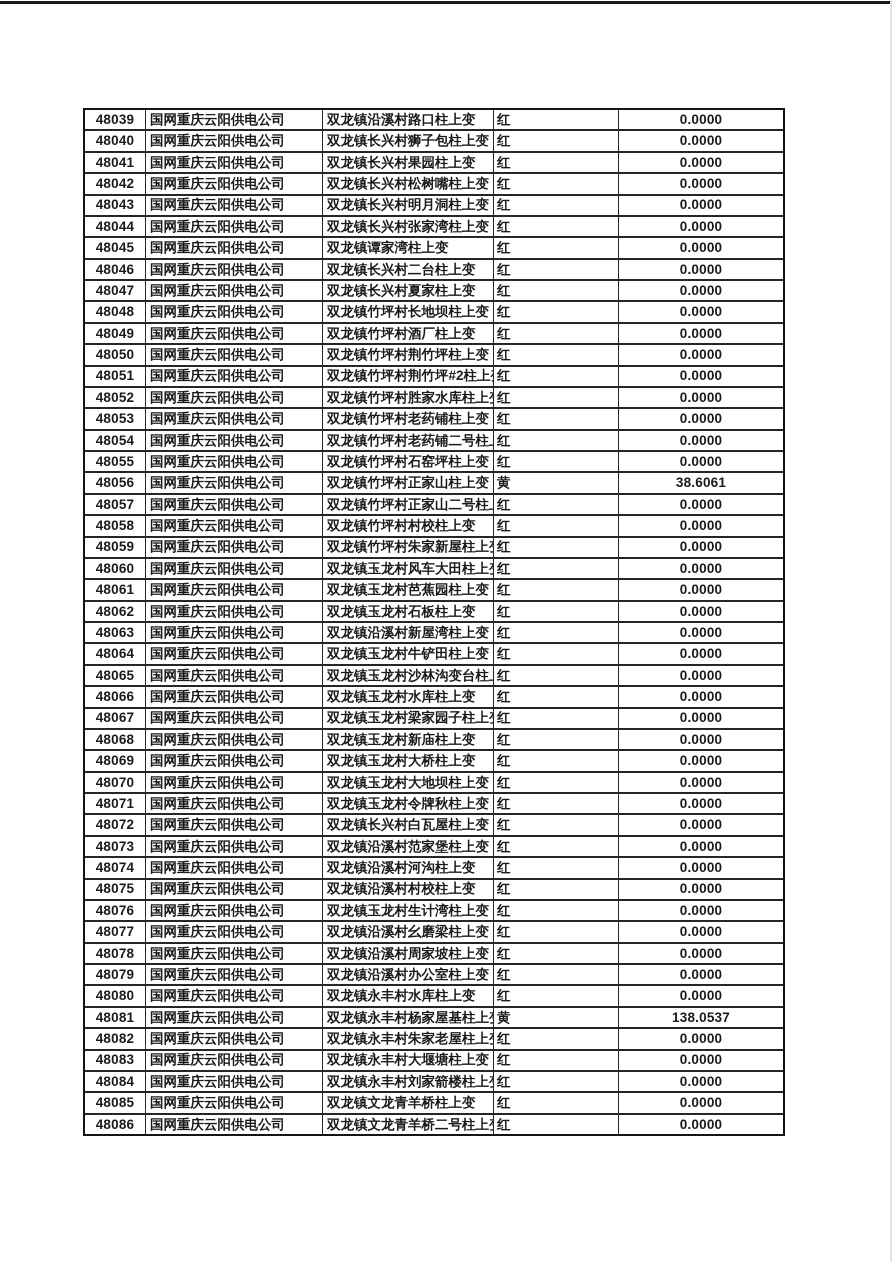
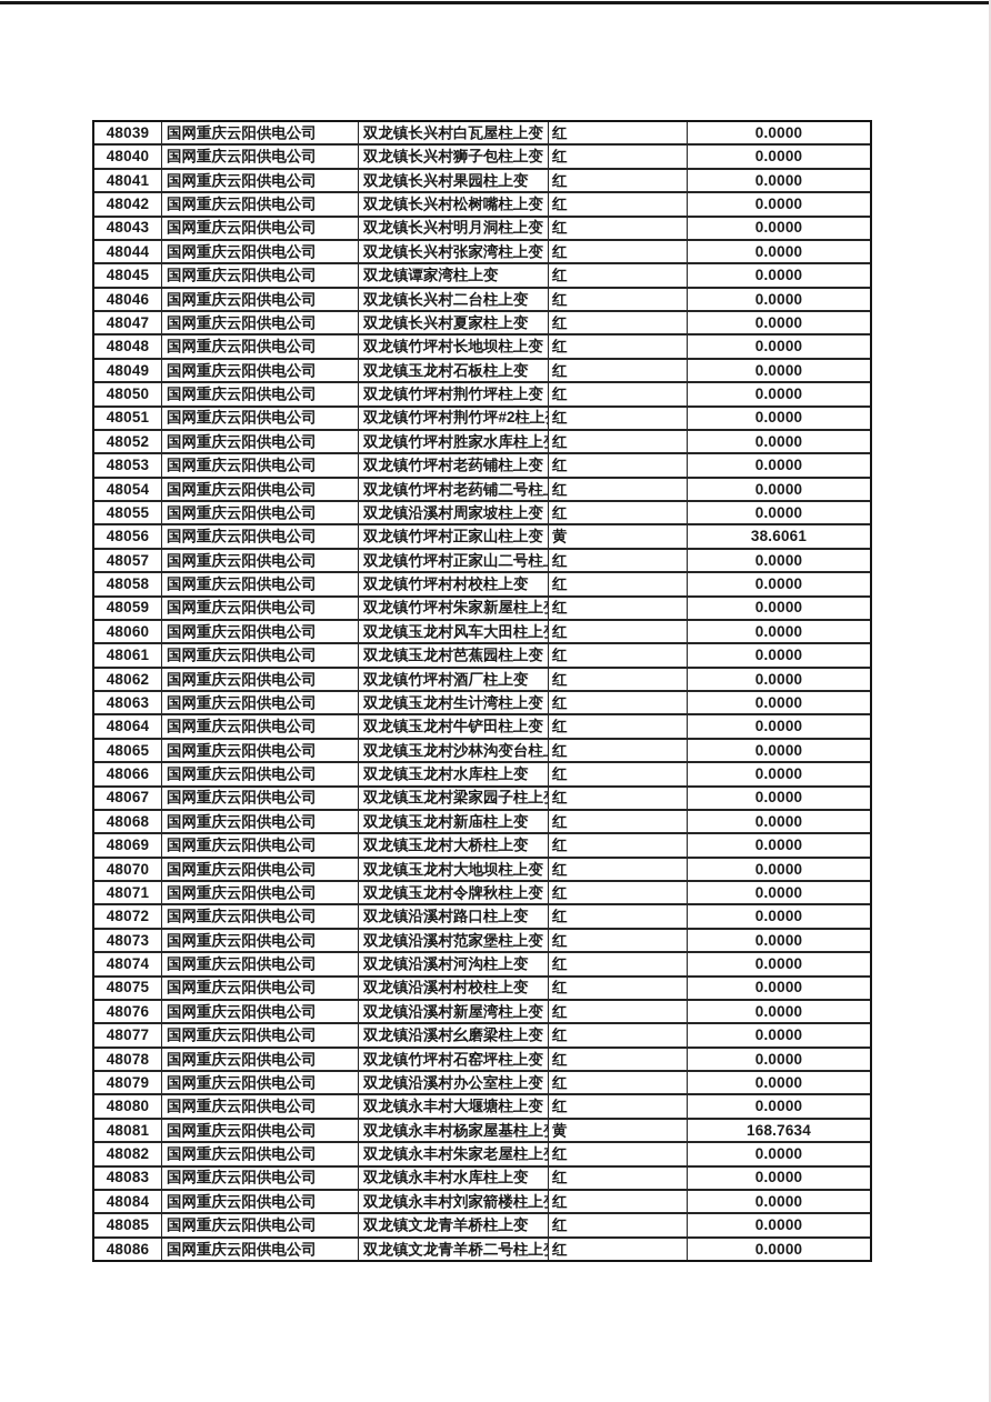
  48039
  国网重庆云阳供电公司
- 双龙镇沿溪村路口柱上变
+ 双龙镇长兴村白瓦屋柱上变
  红
  0.0000
  48040
  国网重庆云阳供电公司
  双龙镇长兴村狮子包柱上变
  红
  0.0000
  48041
  国网重庆云阳供电公司
  双龙镇长兴村果园柱上变
  红
  0.0000
  48042
  国网重庆云阳供电公司
  双龙镇长兴村松树嘴柱上变
  红
  0.0000
  48043
  国网重庆云阳供电公司
  双龙镇长兴村明月洞柱上变
  红
  0.0000
  48044
  国网重庆云阳供电公司
  双龙镇长兴村张家湾柱上变
  红
  0.0000
  48045
  国网重庆云阳供电公司
  双龙镇谭家湾柱上变
  红
  0.0000
  48046
  国网重庆云阳供电公司
  双龙镇长兴村二台柱上变
  红
  0.0000
  48047
  国网重庆云阳供电公司
  双龙镇长兴村夏家柱上变
  红
  0.0000
  48048
  国网重庆云阳供电公司
  双龙镇竹坪村长地坝柱上变
  红
  0.0000
  48049
  国网重庆云阳供电公司
- 双龙镇竹坪村酒厂柱上变
+ 双龙镇玉龙村石板柱上变
  红
  0.0000
  48050
  国网重庆云阳供电公司
  双龙镇竹坪村荆竹坪柱上变
  红
  0.0000
  48051
  国网重庆云阳供电公司
  双龙镇竹坪村荆竹坪#2柱上
  红
  0.0000
  48052
  国网重庆云阳供电公司
  双龙镇竹坪村胜家水库柱上
  红
  0.0000
  48053
  国网重庆云阳供电公司
  双龙镇竹坪村老药铺柱上变
  红
  0.0000
  48054
  国网重庆云阳供电公司
  双龙镇竹坪村老药铺二号柱
  红
  0.0000
  48055
  国网重庆云阳供电公司
- 双龙镇竹坪村石窑坪柱上变
+ 双龙镇沿溪村周家坡柱上变
  红
  0.0000
  48056
  国网重庆云阳供电公司
  双龙镇竹坪村正家山柱上变
  黄
  38.6061
  48057
  国网重庆云阳供电公司
  双龙镇竹坪村正家山二号柱
  红
  0.0000
  48058
  国网重庆云阳供电公司
  双龙镇竹坪村村校柱上变
  红
  0.0000
  48059
  国网重庆云阳供电公司
  双龙镇竹坪村朱家新屋柱上
  红
  0.0000
  48060
  国网重庆云阳供电公司
  双龙镇玉龙村风车大田柱上
  红
  0.0000
  48061
  国网重庆云阳供电公司
  双龙镇玉龙村芭蕉园柱上变
  红
  0.0000
  48062
  国网重庆云阳供电公司
- 双龙镇玉龙村石板柱上变
+ 双龙镇竹坪村酒厂柱上变
  红
  0.0000
  48063
  国网重庆云阳供电公司
- 双龙镇沿溪村新屋湾柱上变
+ 双龙镇玉龙村生计湾柱上变
  红
  0.0000
  48064
  国网重庆云阳供电公司
  双龙镇玉龙村牛铲田柱上变
  红
  0.0000
  48065
  国网重庆云阳供电公司
  双龙镇玉龙村沙林沟变台柱
  红
  0.0000
  48066
  国网重庆云阳供电公司
  双龙镇玉龙村水库柱上变
  红
  0.0000
  48067
  国网重庆云阳供电公司
  双龙镇玉龙村梁家园子柱上
  红
  0.0000
  48068
  国网重庆云阳供电公司
  双龙镇玉龙村新庙柱上变
  红
  0.0000
  48069
  国网重庆云阳供电公司
  双龙镇玉龙村大桥柱上变
  红
  0.0000
  48070
  国网重庆云阳供电公司
  双龙镇玉龙村大地坝柱上变
  红
  0.0000
  48071
  国网重庆云阳供电公司
  双龙镇玉龙村令牌秋柱上变
  红
  0.0000
  48072
  国网重庆云阳供电公司
- 双龙镇长兴村白瓦屋柱上变
+ 双龙镇沿溪村路口柱上变
  红
  0.0000
  48073
  国网重庆云阳供电公司
  双龙镇沿溪村范家堡柱上变
  红
  0.0000
  48074
  国网重庆云阳供电公司
  双龙镇沿溪村河沟柱上变
  红
  0.0000
  48075
  国网重庆云阳供电公司
  双龙镇沿溪村村校柱上变
  红
  0.0000
  48076
  国网重庆云阳供电公司
- 双龙镇玉龙村生计湾柱上变
+ 双龙镇沿溪村新屋湾柱上变
  红
  0.0000
  48077
  国网重庆云阳供电公司
  双龙镇沿溪村幺磨梁柱上变
  红
  0.0000
  48078
  国网重庆云阳供电公司
- 双龙镇沿溪村周家坡柱上变
+ 双龙镇竹坪村石窑坪柱上变
  红
  0.0000
  48079
  国网重庆云阳供电公司
  双龙镇沿溪村办公室柱上变
  红
  0.0000
  48080
  国网重庆云阳供电公司
- 双龙镇永丰村水库柱上变
+ 双龙镇永丰村大堰塘柱上变
  红
  0.0000
  48081
  国网重庆云阳供电公司
  双龙镇永丰村杨家屋基柱上
  黄
- 138.0537
+ 168.7634
  48082
  国网重庆云阳供电公司
  双龙镇永丰村朱家老屋柱上
  红
  0.0000
  48083
  国网重庆云阳供电公司
- 双龙镇永丰村大堰塘柱上变
+ 双龙镇永丰村水库柱上变
  红
  0.0000
  48084
  国网重庆云阳供电公司
  双龙镇永丰村刘家箭楼柱上
  红
  0.0000
  48085
  国网重庆云阳供电公司
  双龙镇文龙青羊桥柱上变
  红
  0.0000
  48086
  国网重庆云阳供电公司
  双龙镇文龙青羊桥二号柱上
  红
  0.0000
